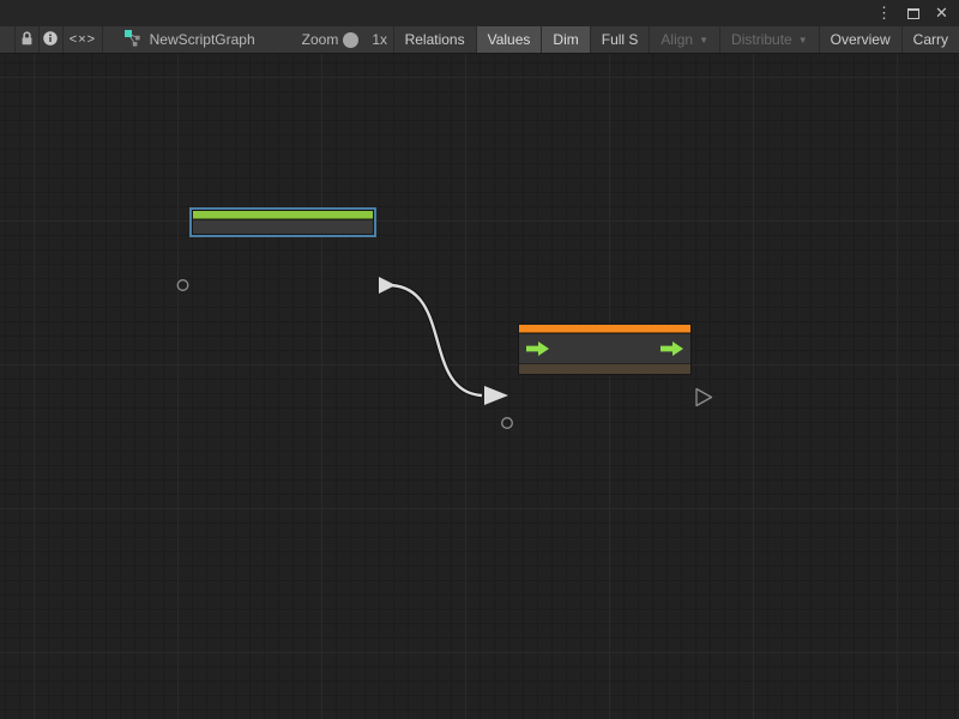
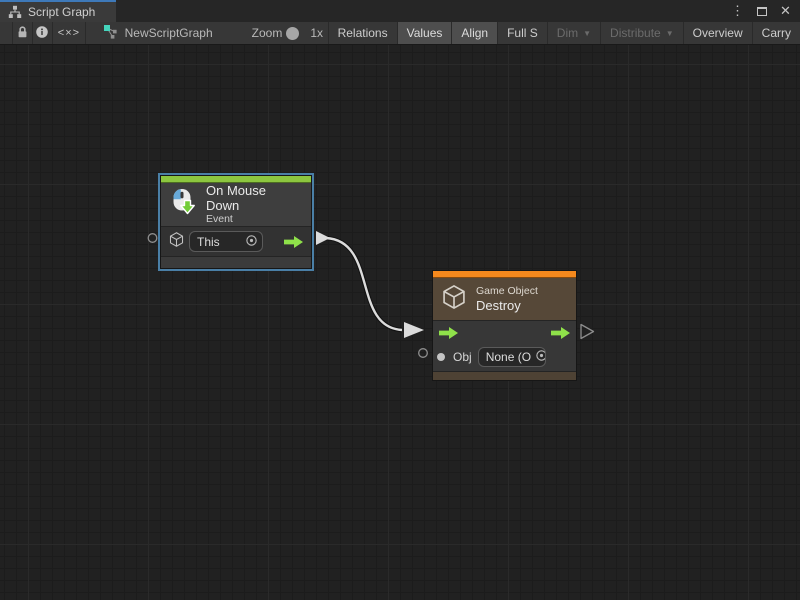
+ Script Graph
  ⋮
  ✕
  <×>
  NewScriptGraph
  Zoom
  1x
  Relations
  Values
- Dim
+ Align
  Full S
- Align
+ Dim
  ▼
  Distribute
  ▼
  Overview
  Carry
+ On Mouse Down
+ Event
+ This
+ Game Object
+ Destroy
+ Obj
+ None (O
